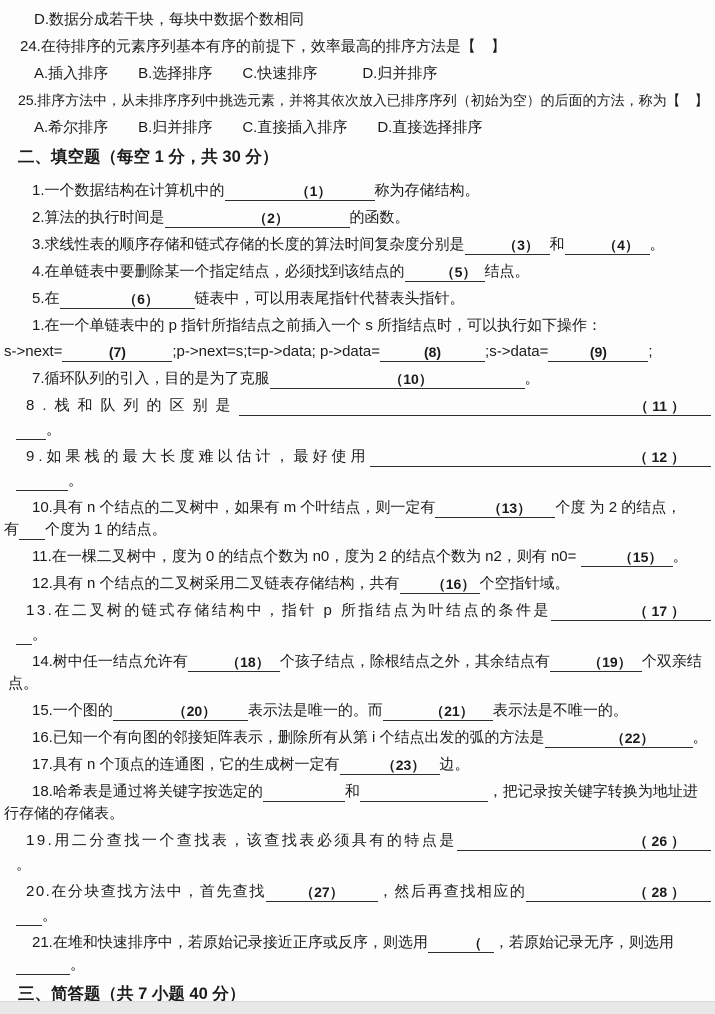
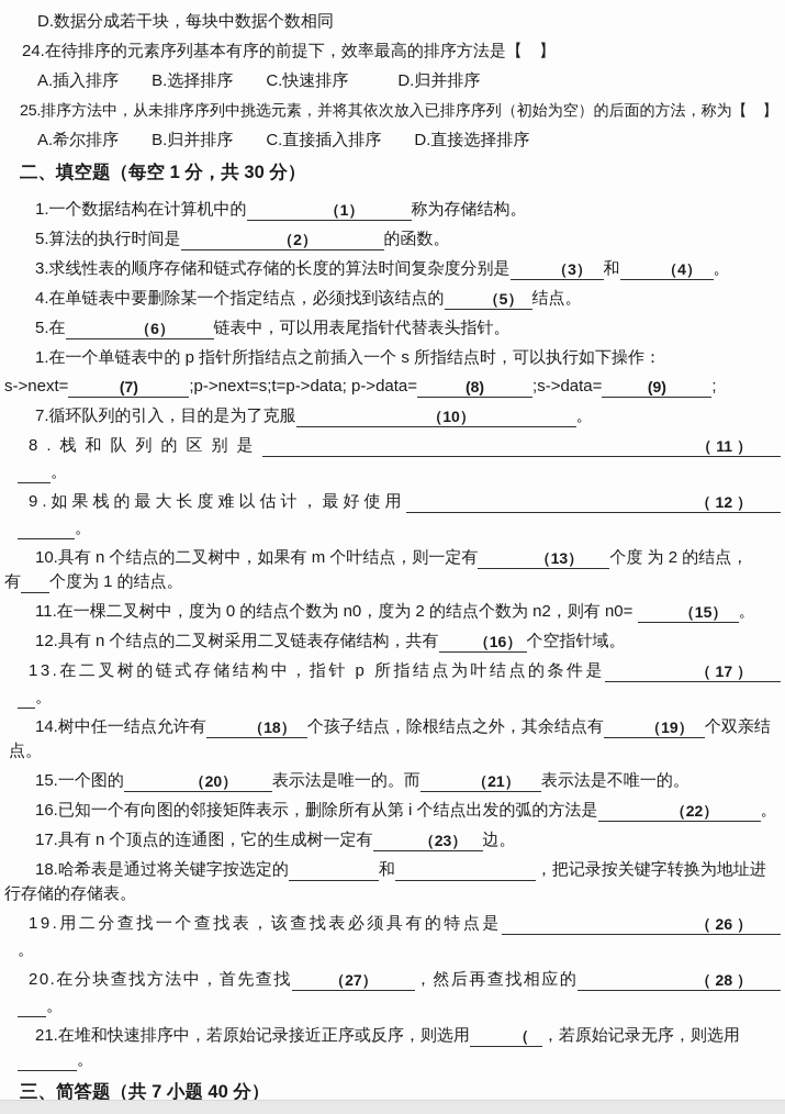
  D.数据分成若干块，每块中数据个数相同
  24.在待排序的元素序列基本有序的前提下，效率最高的排序方法是【 】
  A.插入排序 B.选择排序 C.快速排序 D.归并排序
  25.排序方法中，从未排序序列中挑选元素，并将其依次放入已排序序列（初始为空）的后面的方法，称为【 】
  A.希尔排序 B.归并排序 C.直接插入排序 D.直接选择排序
  二、填空题（每空 1 分，共 30 分）
  1.一个数据结构在计算机中的 （1） 称为存储结构。
- 2.算法的执行时间是 （2） 的函数。
+ 5.算法的执行时间是 （2） 的函数。
  3.求线性表的顺序存储和链式存储的长度的算法时间复杂度分别是 （3） 和 （4） 。
  4.在单链表中要删除某一个指定结点，必须找到该结点的 （5） 结点。
  5.在 （6） 链表中，可以用表尾指针代替表头指针。
  1.在一个单链表中的 p 指针所指结点之前插入一个 s 所指结点时，可以执行如下操作：
  s->next= (7) ;p->next=s;t=p->data; p->data= (8) ;s->data= (9) ;
  7.循环队列的引入，目的是为了克服 （10） 。
  8.栈和队列的区别是
  （ 11 ）
  。
  9.如果栈的最大长度难以估计，最好使用
  （ 12 ）
  。
  10.具有 n 个结点的二叉树中，如果有 m 个叶结点，则一定有 （13） 个度 为 2 的结点，
  有 个度为 1 的结点。
  11.在一棵二叉树中，度为 0 的结点个数为 n0，度为 2 的结点个数为 n2，则有 n0= （15） 。
  12.具有 n 个结点的二叉树采用二叉链表存储结构，共有 （16） 个空指针域。
  13.在二叉树的链式存储结构中，指针 p 所指结点为叶结点的条件是
  （ 17 ）
  。
  14.树中任一结点允许有 （18） 个孩子结点，除根结点之外，其余结点有 （19） 个双亲结
  点。
  15.一个图的 （20） 表示法是唯一的。而 （21） 表示法是不唯一的。
  16.已知一个有向图的邻接矩阵表示，删除所有从第 i 个结点出发的弧的方法是 （22） 。
  17.具有 n 个顶点的连通图，它的生成树一定有 （23） 边。
  18.哈希表是通过将关键字按选定的 和 ，把记录按关键字转换为地址进
  行存储的存储表。
  19.用二分查找一个查找表，该查找表必须具有的特点是
  （ 26 ）
  。
  20.在分块查找方法中，首先查找
  （27）
  ，然后再查找相应的
  （ 28 ）
  。
  21.在堆和快速排序中，若原始记录接近正序或反序，则选用 （ ，若原始记录无序，则选用
  。
  三、简答题（共 7 小题 40 分）
